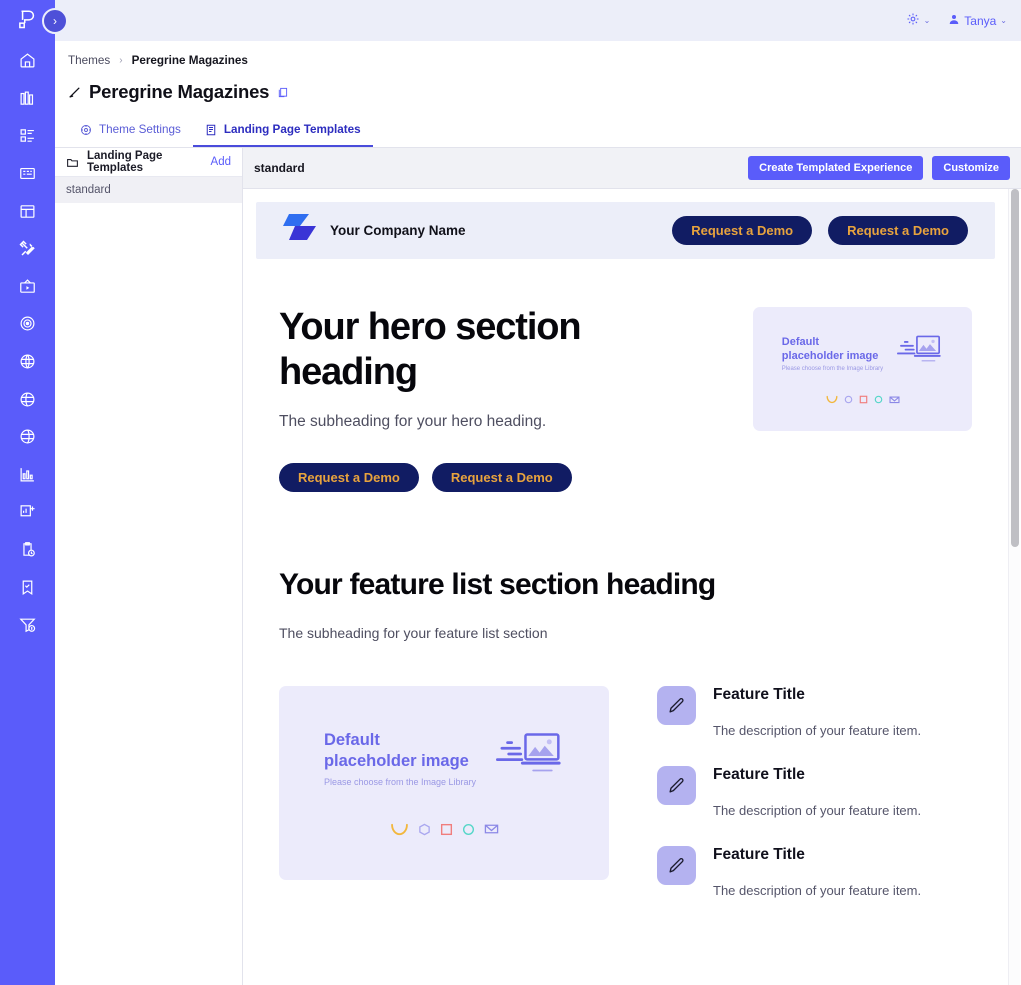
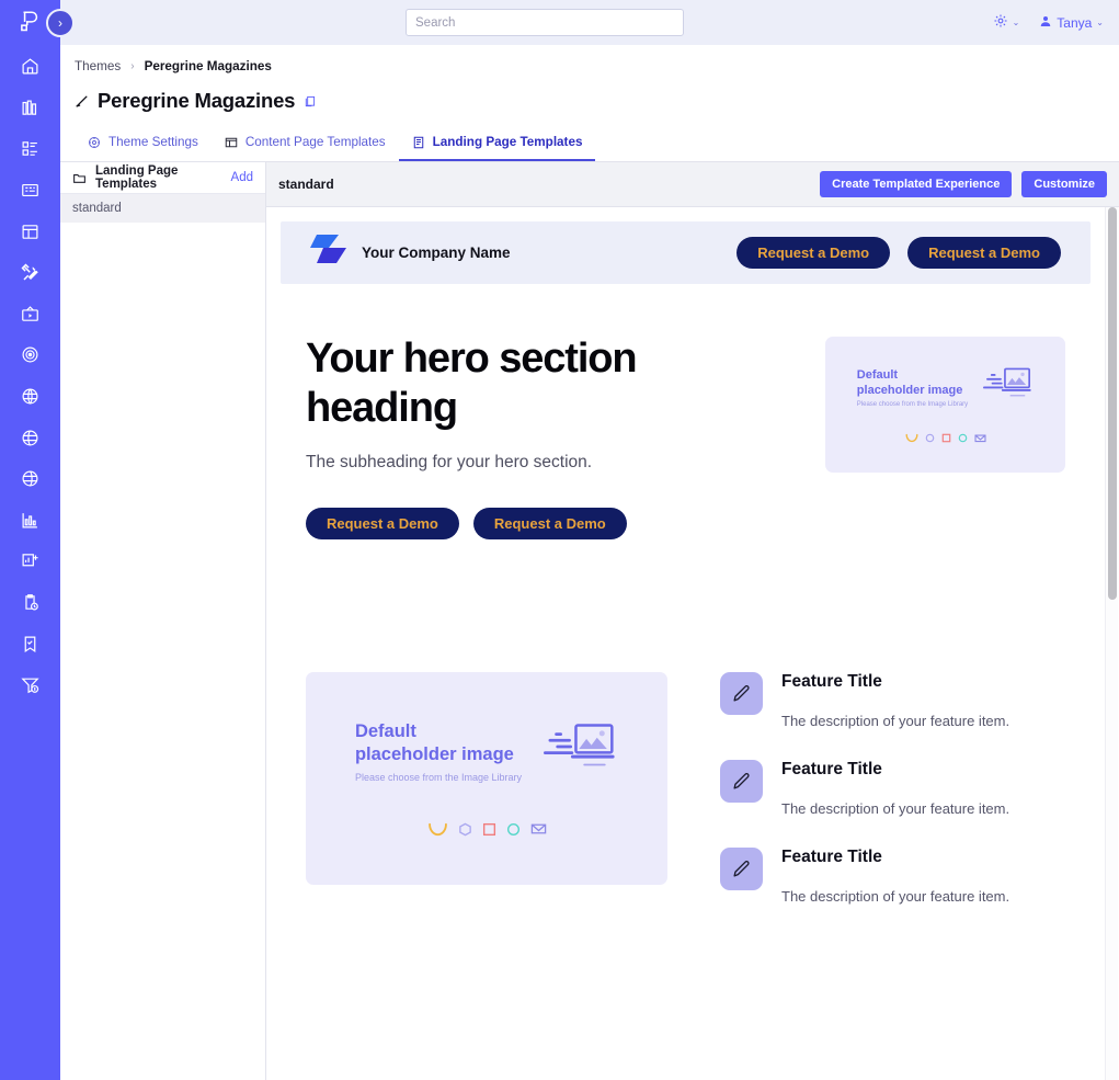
  ›
+ Search
  ⌄
  Tanya
  ⌄
  Themes
  ›
  Peregrine Magazines
  Peregrine Magazines
  Theme Settings
+ Content Page Templates
  Landing Page Templates
  Landing Page Templates
  Add
  standard
  standard
  Create Templated Experience
  Customize
  Your Company Name
  Request a Demo
  Request a Demo
  Your hero section heading
- The subheading for your hero heading.
+ The subheading for your hero section.
  Request a Demo
  Request a Demo
  Default
  placeholder image
- Your feature list section heading
- The subheading for your feature list section
  Default
  placeholder image
  Please choose from the Image Library
  Feature Title
  The description of your feature item.
  Feature Title
  The description of your feature item.
  Feature Title
  The description of your feature item.
